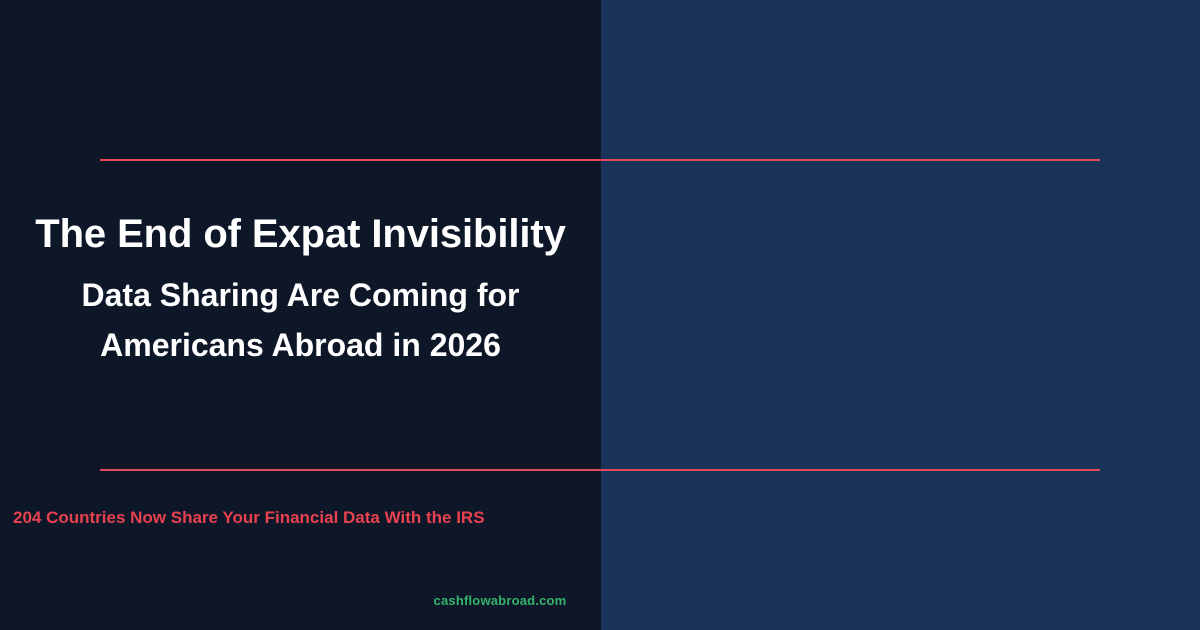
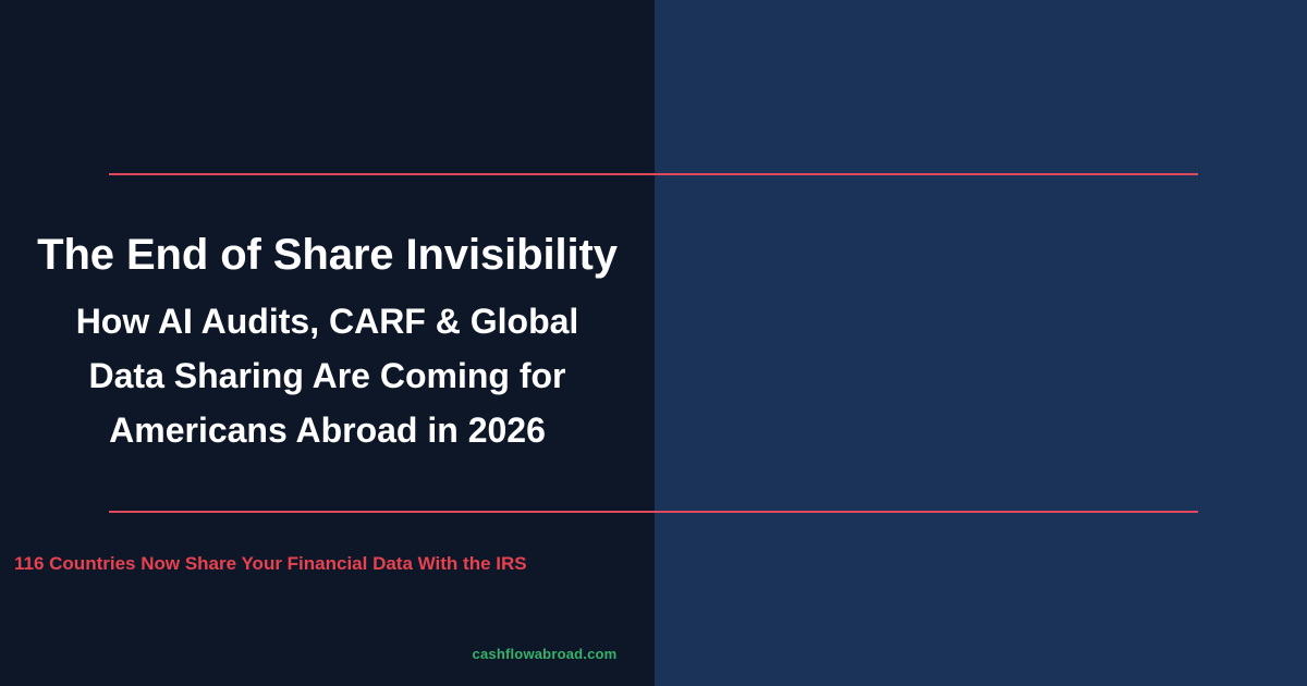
- The End of Expat Invisibility
+ The End of Share Invisibility
+ How AI Audits, CARF & Global
  Data Sharing Are Coming for
  Americans Abroad in 2026
- 204 Countries Now Share Your Financial Data With the IRS
+ 116 Countries Now Share Your Financial Data With the IRS
  cashflowabroad.com
